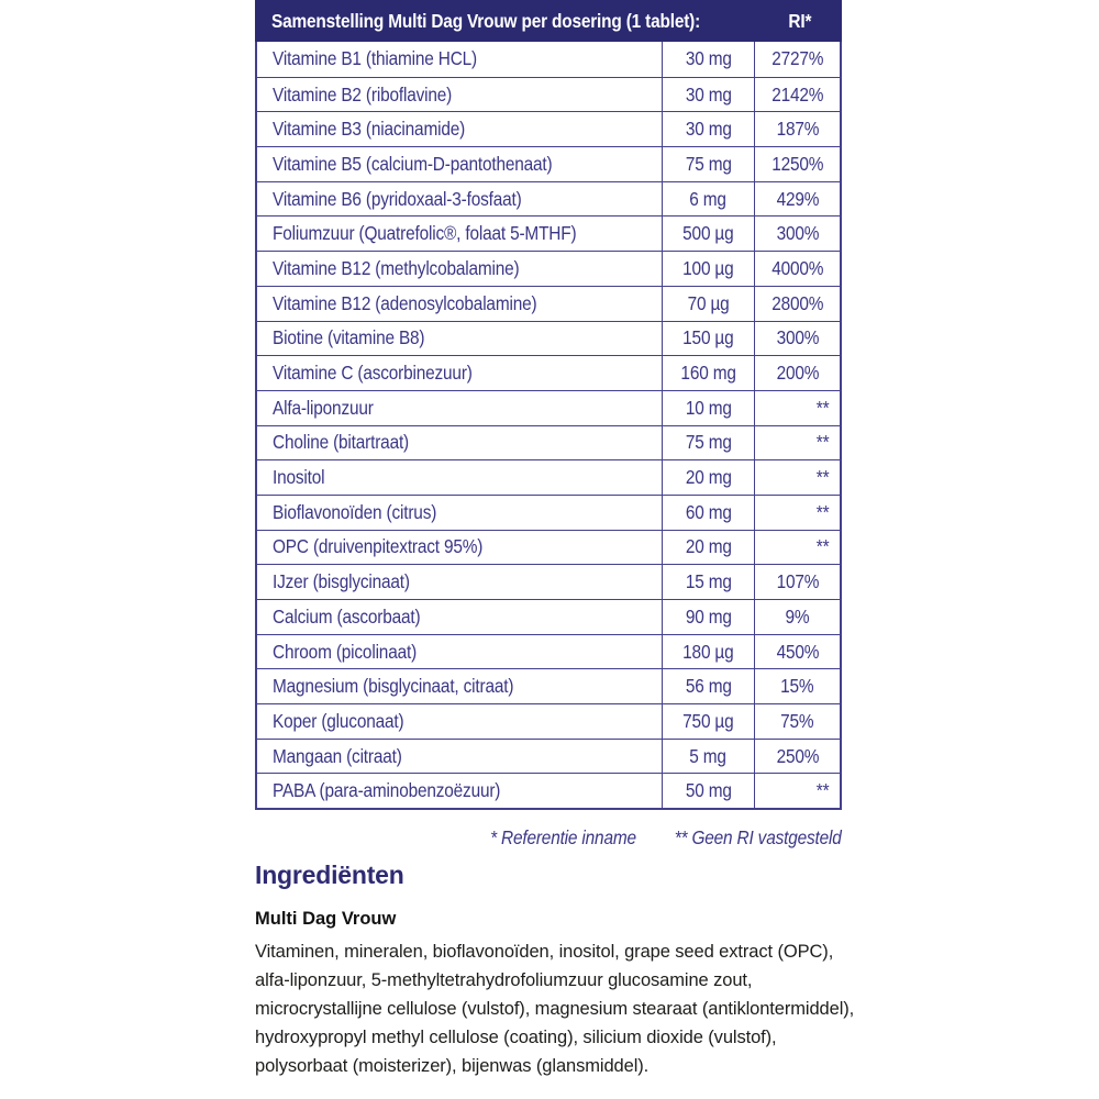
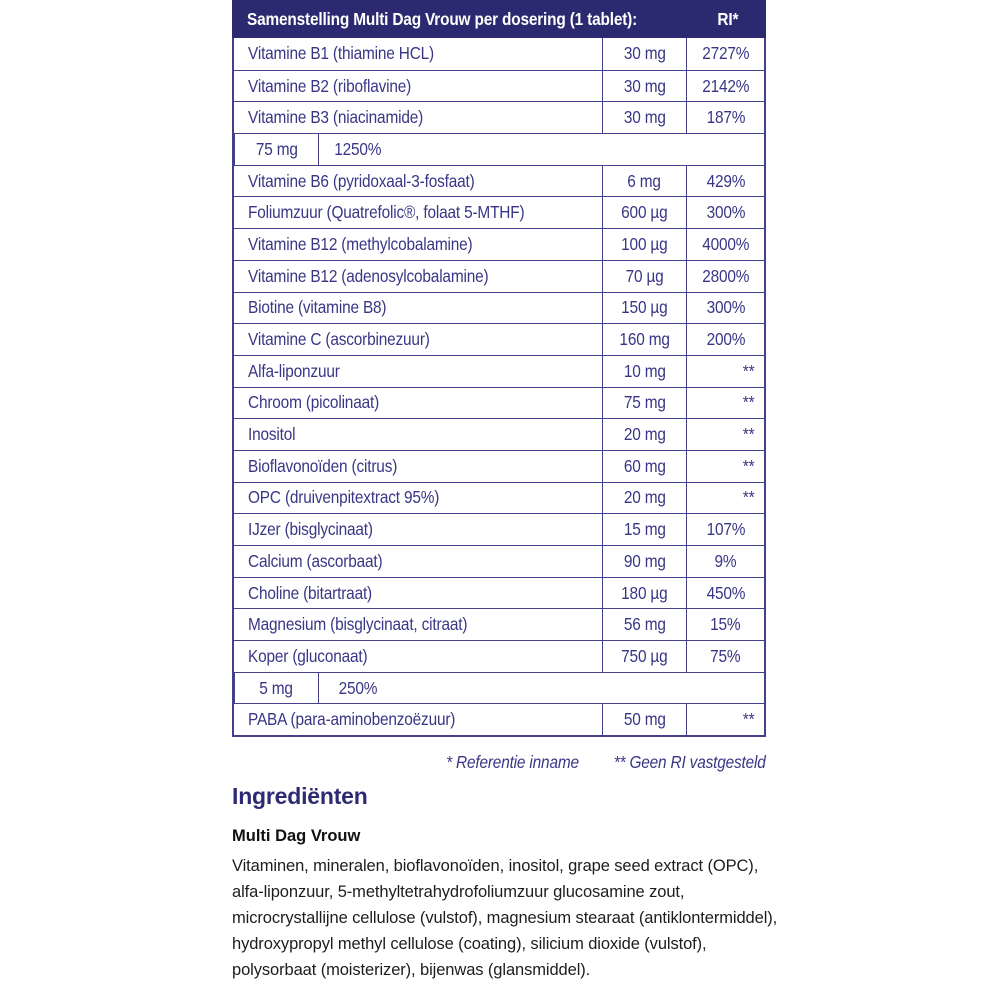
  Samenstelling Multi Dag Vrouw per dosering (1 tablet):
  RI*
  Vitamine B1 (thiamine HCL)
  30 mg
  2727%
  Vitamine B2 (riboflavine)
  30 mg
  2142%
  Vitamine B3 (niacinamide)
  30 mg
  187%
- Vitamine B5 (calcium-D-pantothenaat)
  75 mg
  1250%
  Vitamine B6 (pyridoxaal-3-fosfaat)
  6 mg
  429%
  Foliumzuur (Quatrefolic®, folaat 5-MTHF)
- 500 µg
+ 600 µg
  300%
  Vitamine B12 (methylcobalamine)
  100 µg
  4000%
  Vitamine B12 (adenosylcobalamine)
  70 µg
  2800%
  Biotine (vitamine B8)
  150 µg
  300%
  Vitamine C (ascorbinezuur)
  160 mg
  200%
  Alfa-liponzuur
  10 mg
  **
- Choline (bitartraat)
+ Chroom (picolinaat)
  75 mg
  **
  Inositol
  20 mg
  **
  Bioflavonoïden (citrus)
  60 mg
  **
  OPC (druivenpitextract 95%)
  20 mg
  **
  IJzer (bisglycinaat)
  15 mg
  107%
  Calcium (ascorbaat)
  90 mg
  9%
- Chroom (picolinaat)
+ Choline (bitartraat)
  180 µg
  450%
  Magnesium (bisglycinaat, citraat)
  56 mg
  15%
  Koper (gluconaat)
  750 µg
  75%
- Mangaan (citraat)
  5 mg
  250%
  PABA (para-aminobenzoëzuur)
  50 mg
  **
  * Referentie inname ** Geen RI vastgesteld
  Ingrediënten
  Multi Dag Vrouw
  Vitaminen, mineralen, bioflavonoïden, inositol, grape seed extract (OPC), alfa-liponzuur, 5-methyltetrahydrofoliumzuur glucosamine zout, microcrystallijne cellulose (vulstof), magnesium stearaat (antiklontermiddel), hydroxypropyl methyl cellulose (coating), silicium dioxide (vulstof), polysorbaat (moisterizer), bijenwas (glansmiddel).
